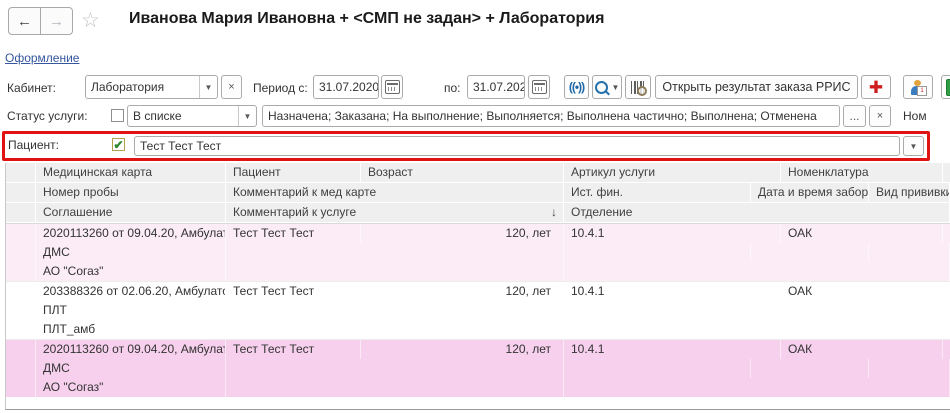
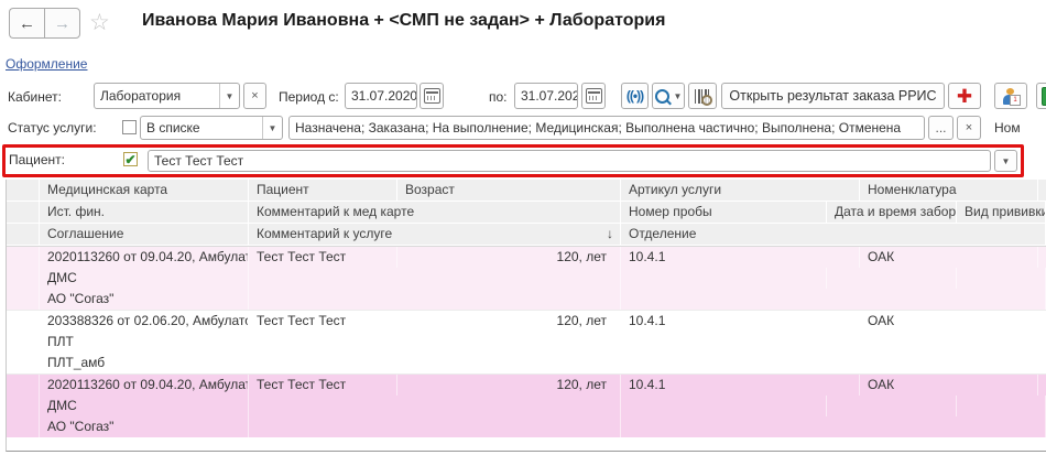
  ←
  →
  ☆
  Иванова Мария Ивановна + <СМП не задан> + Лаборатория
  Оформление
  Кабинет:
  Лаборатория
  ▼
  ×
  Период с:
  31.07.2020
  по:
  31.07.202
  ((•))
  ▼
  Открыть результат заказа РРИС
  ✚
  Статус услуги:
  В списке
  ▼
- Назначена; Заказана; На выполнение; Выполняется; Выполнена частично; Выполнена; Отменена
+ Назначена; Заказана; На выполнение; Медицинская; Выполнена частично; Выполнена; Отменена
  ...
  ×
  Ном
  Пациент:
  ✔
  Тест Тест Тест
  ▼
  Медицинская карта
  Пациент
  Возраст
  Артикул услуги
  Номенклатура
- Номер пробы
+ Ист. фин.
  Комментарий к мед карте
- Ист. фин.
+ Номер пробы
  Дата и время забор
  Вид прививки
  Соглашение
  Комментарий к услуге
  ↓
  Отделение
  2020113260 от 09.04.20, Амбулат
  Тест Тест Тест
  120, лет
  10.4.1
  ОАК
  ДМС
  АО "Согаз"
  203388326 от 02.06.20, Амбулат
  Тест Тест Тест
  120, лет
  10.4.1
  ОАК
  ПЛТ
  ПЛТ_амб
  2020113260 от 09.04.20, Амбулат
  Тест Тест Тест
  120, лет
  10.4.1
  ОАК
  ДМС
  АО "Согаз"
